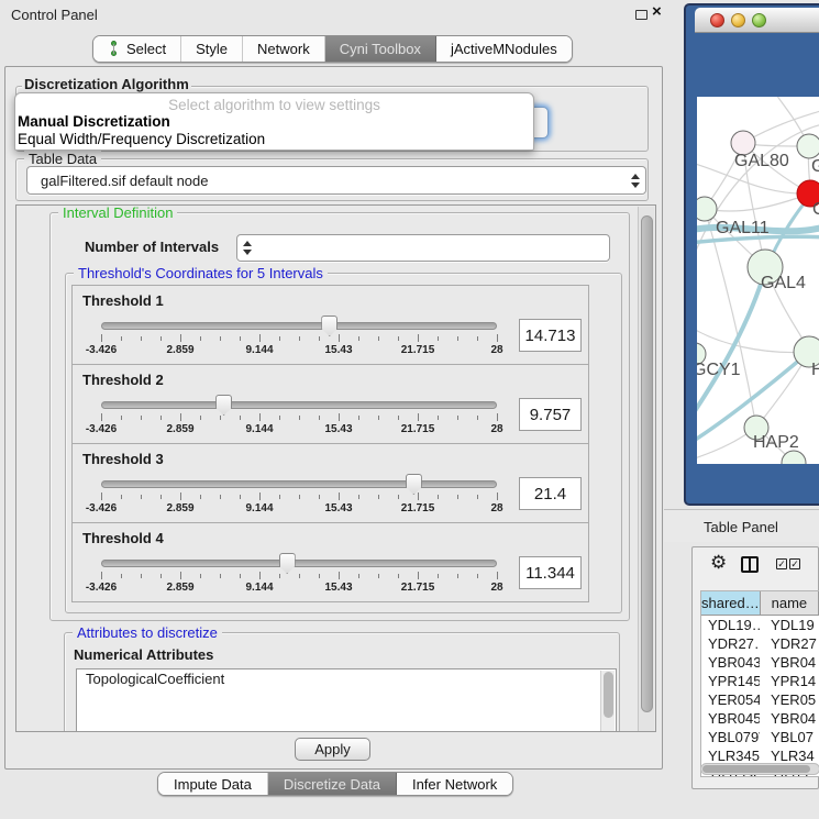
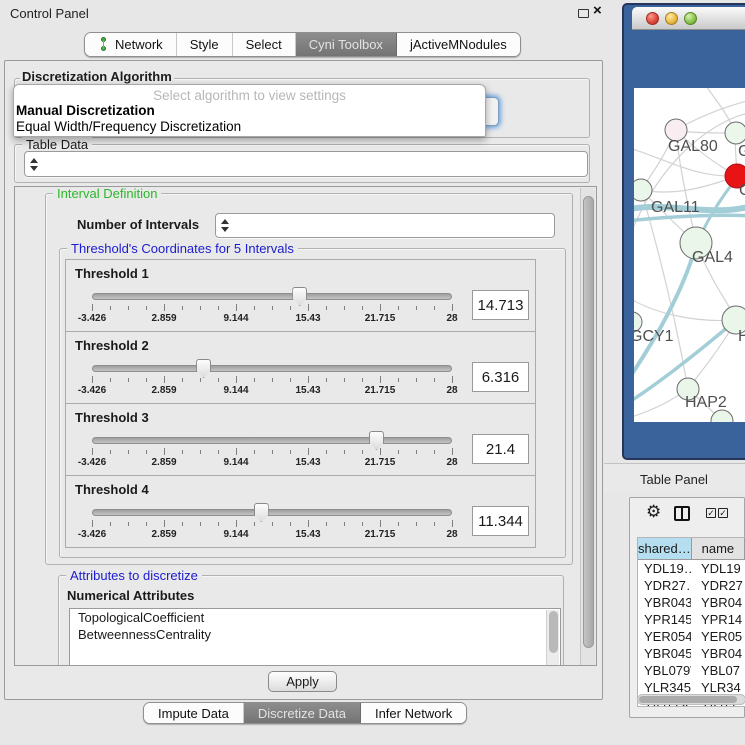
  Control Panel
  ×
- Select
+ Network
  Style
- Network
+ Select
  Cyni Toolbox
  jActiveMNodules
  Discretization Algorithm
  Select algorithm to view settings
  Manual Discretization
  Equal Width/Frequency Discretization
  Table Data
- galFiltered.sif default node
  Interval Definition
  Number of Intervals
  Threshold's Coordinates for 5 Intervals
  Threshold 1
  -3.426
  2.859
  9.144
  15.43
  21.715
  28
  14.713
  Threshold 2
  -3.426
  2.859
  9.144
  15.43
  21.715
  28
- 9.757
+ 6.316
  Threshold 3
  -3.426
  2.859
  9.144
  15.43
  21.715
  28
  21.4
  Threshold 4
  -3.426
  2.859
  9.144
  15.43
  21.715
  28
  11.344
  Attributes to discretize
  Numerical Attributes
  TopologicalCoefficient
+ BetweennessCentrality
  Apply
  Impute Data
  Discretize Data
  Infer Network
  GAL80
  GAL11
  GAL4
  GCY1
  H
  HAP2
  Table Panel
  ⚙
  ✓
  ✓
  shared…
  name
  YDL19…
  YDL19
  YDR27
  YDR27
  YBR043
  YBR04
  YPR145
  YPR14
  YER054
  YER05
  YBR045
  YBR04
  YBL079
  YBL07
  YLR345
  YLR34
